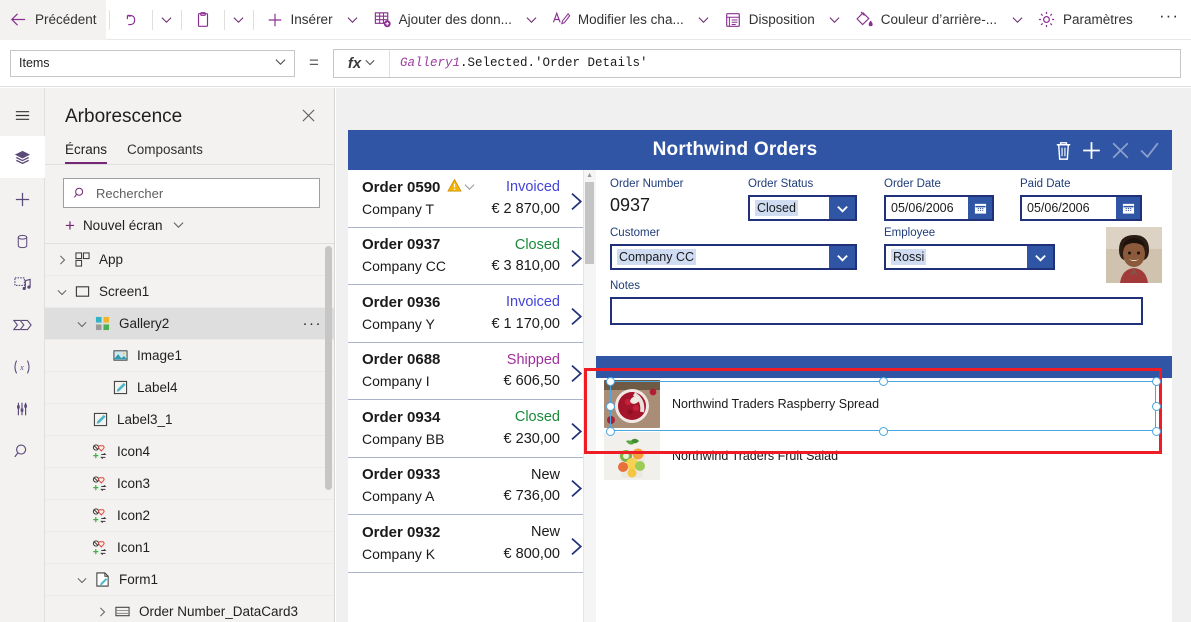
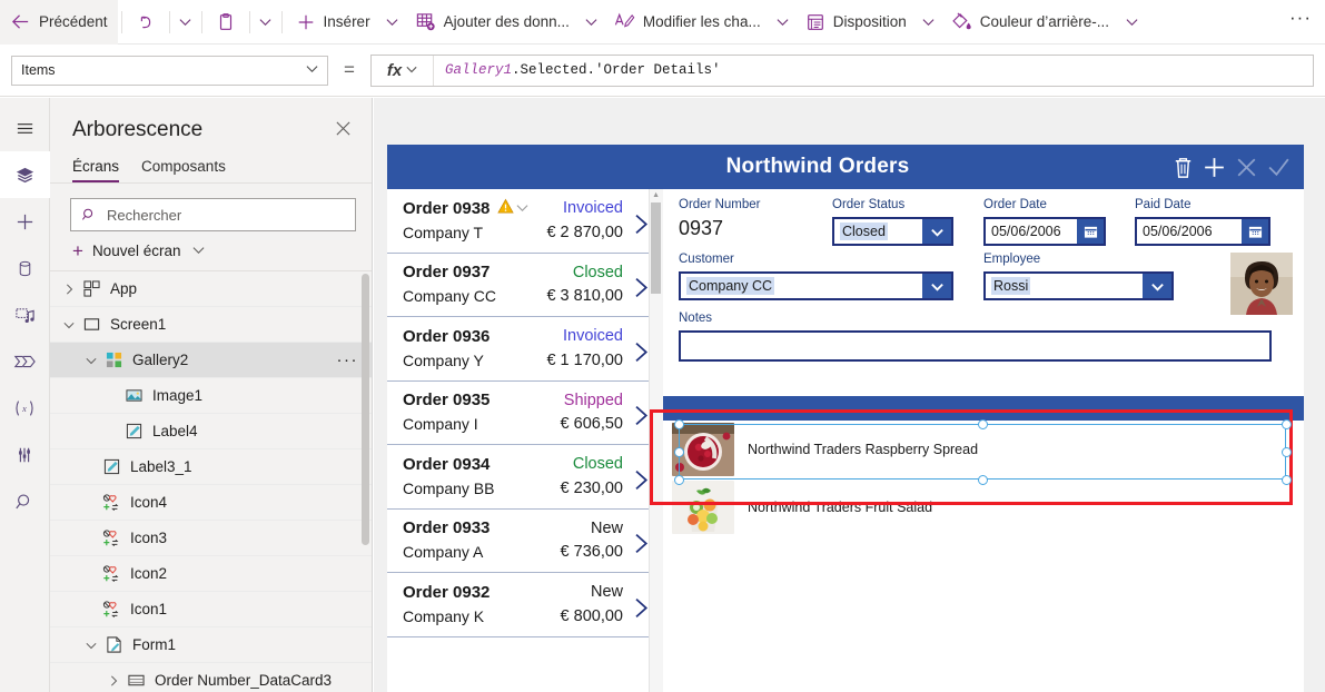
  Précédent
  Insérer
  Ajouter des donn...
  Modifier les cha...
  Disposition
  Couleur d’arrière-...
- Paramètres
  ···
  Items
  =
  fx
  Gallery1.Selected.'Order Details'
  x
  Arborescence
  Écrans
  Composants
  Rechercher
  +
  Nouvel écran
  App
  Screen1
  Gallery2
  ···
  Image1
  Label4
  Label3_1
  Icon4
  Icon3
  Icon2
  Icon1
  Form1
  Order Number_DataCard3
  Northwind Orders
- Order 0590
+ Order 0938
  Invoiced
  Company T
  € 2 870,00
  Order 0937
  Closed
  Company CC
  € 3 810,00
  Order 0936
  Invoiced
  Company Y
  € 1 170,00
- Order 0688
+ Order 0935
  Shipped
  Company I
  € 606,50
  Order 0934
  Closed
  Company BB
  € 230,00
  Order 0933
  New
  Company A
  € 736,00
  Order 0932
  New
  Company K
  € 800,00
  Order Number
  0937
  Order Status
  Closed
  Order Date
  05/06/2006
  Paid Date
  05/06/2006
  Customer
  Company CC
  Employee
  Rossi
  Notes
  Northwind Traders Raspberry Spread
  Northwind Traders Fruit Salad
